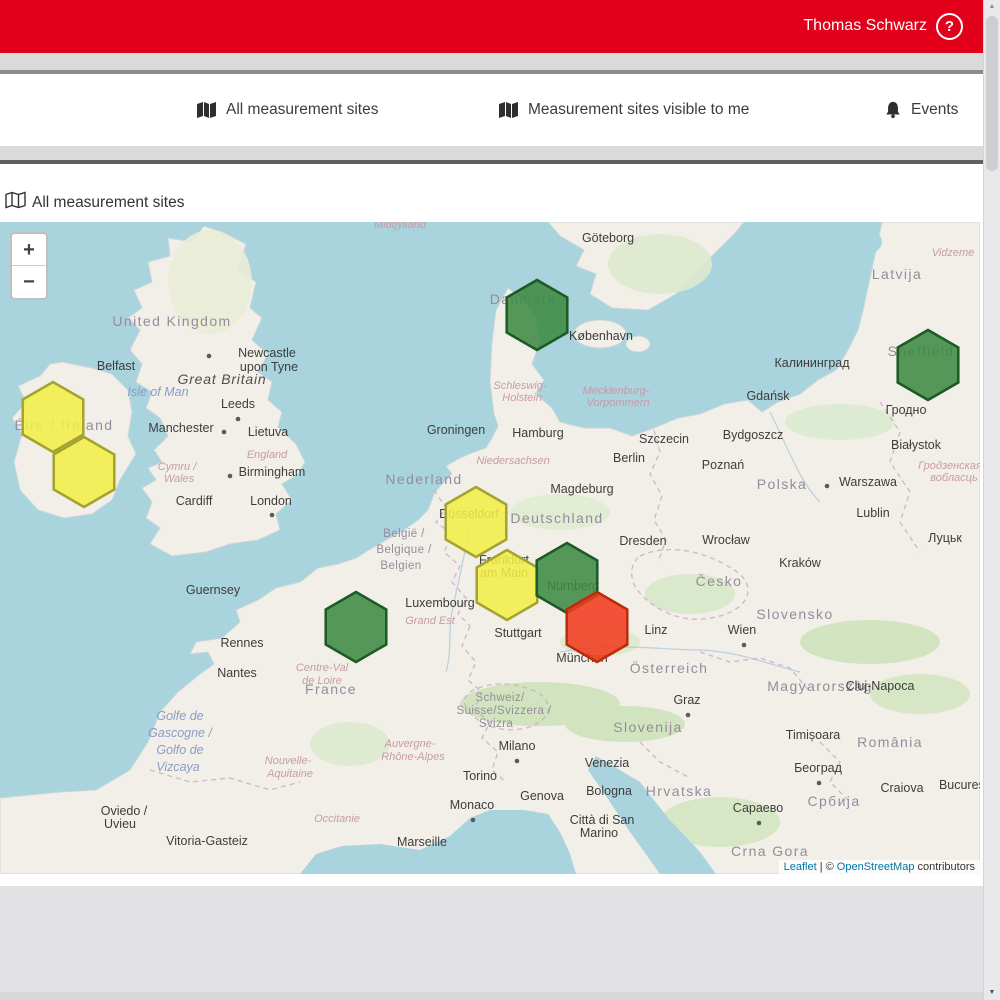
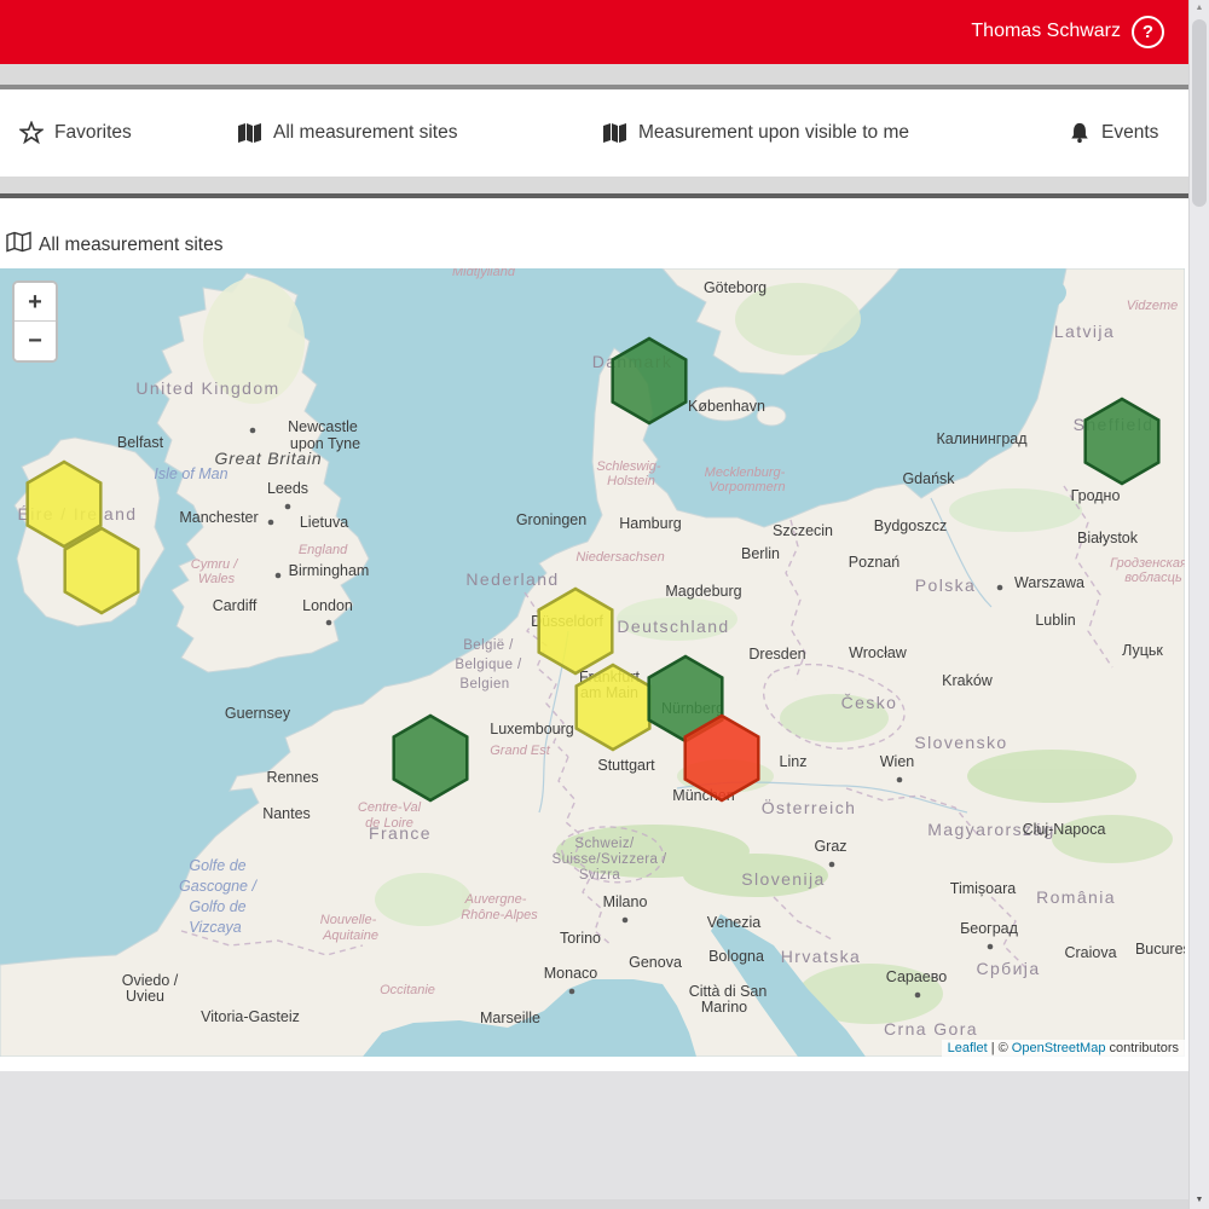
  Thomas Schwarz
  ?
+ Favorites
  All measurement sites
- Measurement sites visible to me
+ Measurement upon visible to me
  Events
  All measurement sites
  United Kingdom
  Éire / Ireland
  Danmark
  Latvija
  Sheffield
  Nederland
  Polska
  Deutschland
  Česko
  Slovensko
  Österreich
  Magyarország
  France
  România
  Hrvatska
  Slovenija
  Србија
  Crna Gora
  België /
  Belgique /
  Belgien
  Schweiz/
  Suisse/Svizzera /
  Svizra
  Göteborg
  København
  Калининград
  Gdańsk
  Гродно
  Belfast
  Newcastle
  upon Tyne
  Leeds
  Manchester
  Lietuva
  Groningen
  Hamburg
  Szczecin
  Bydgoszcz
  Białystok
  Berlin
  Poznań
  Warszawa
  Birmingham
  Magdeburg
  Lublin
  Cardiff
  London
  Düsseldorf
  Wrocław
  Dresden
  Луцьк
  Kraków
  Frankfurt
  am Main
  Nürnberg
  Luxembourg
  Guernsey
  Stuttgart
  Linz
  Wien
  Rennes
  München
  Nantes
  Graz
  Cluj-Napoca
  Milano
  Venezia
  Torino
  Bologna
  Genova
  Monaco
  Београд
  Timișoara
  Craiova
  Сараево
  Città di San
  Marino
  Oviedo /
  Uvieu
  Vitoria-Gasteiz
  Marseille
  Isle of Man
  Golfe de
  Gascogne /
  Golfo de
  Vizcaya
  England
  Cymru /
  Wales
  Niedersachsen
  Mecklenburg-
  Vorpommern
  Schleswig-
  Holstein
  Grand Est
  Centre-Val
  de Loire
  Auvergne-
  Rhône-Alpes
  Nouvelle-
  Aquitaine
  Occitanie
  Гродзенская
  вобласць
  Vidzeme
  Midtjylland
  Great Britain
  +
  −
  Leaflet | © OpenStreetMap contributors
